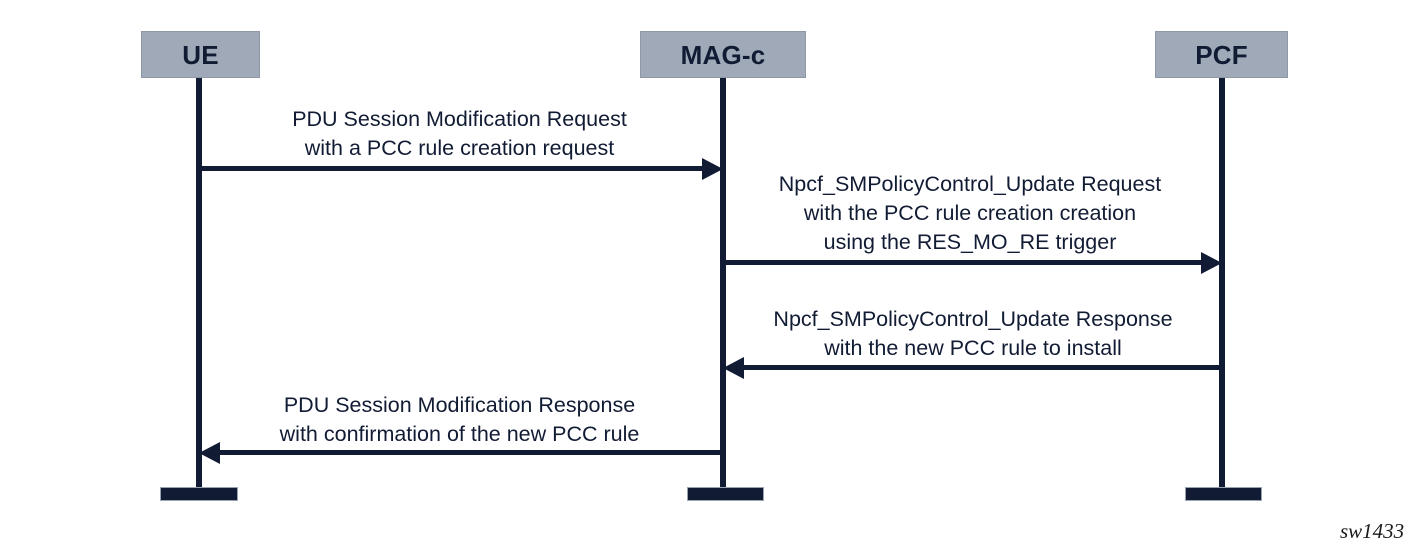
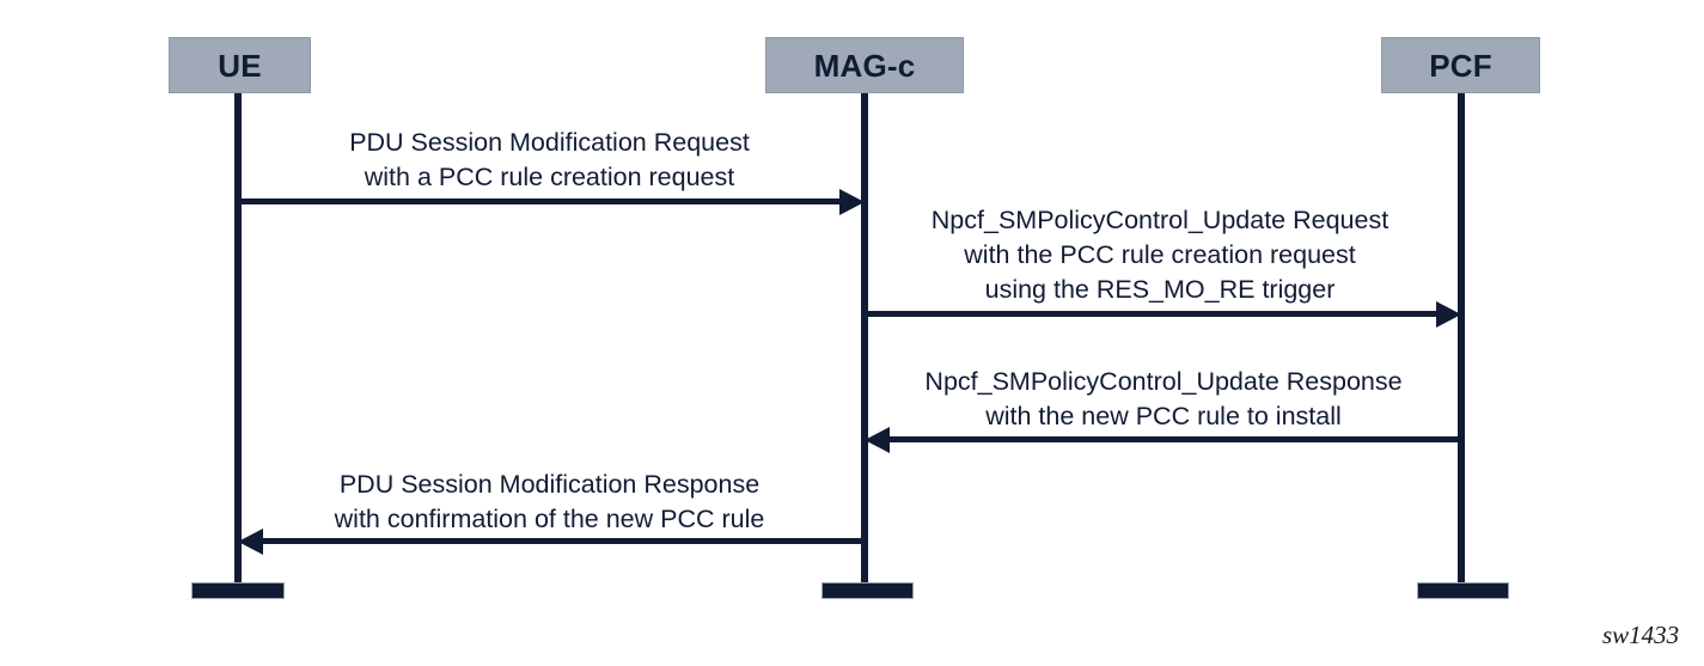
  UE
  MAG-c
  PCF
  PDU Session Modification Request
  with a PCC rule creation request
  Npcf_SMPolicyControl_Update Request
- with the PCC rule creation creation
+ with the PCC rule creation request
  using the RES_MO_RE trigger
  Npcf_SMPolicyControl_Update Response
  with the new PCC rule to install
  PDU Session Modification Response
  with confirmation of the new PCC rule
  sw1433
